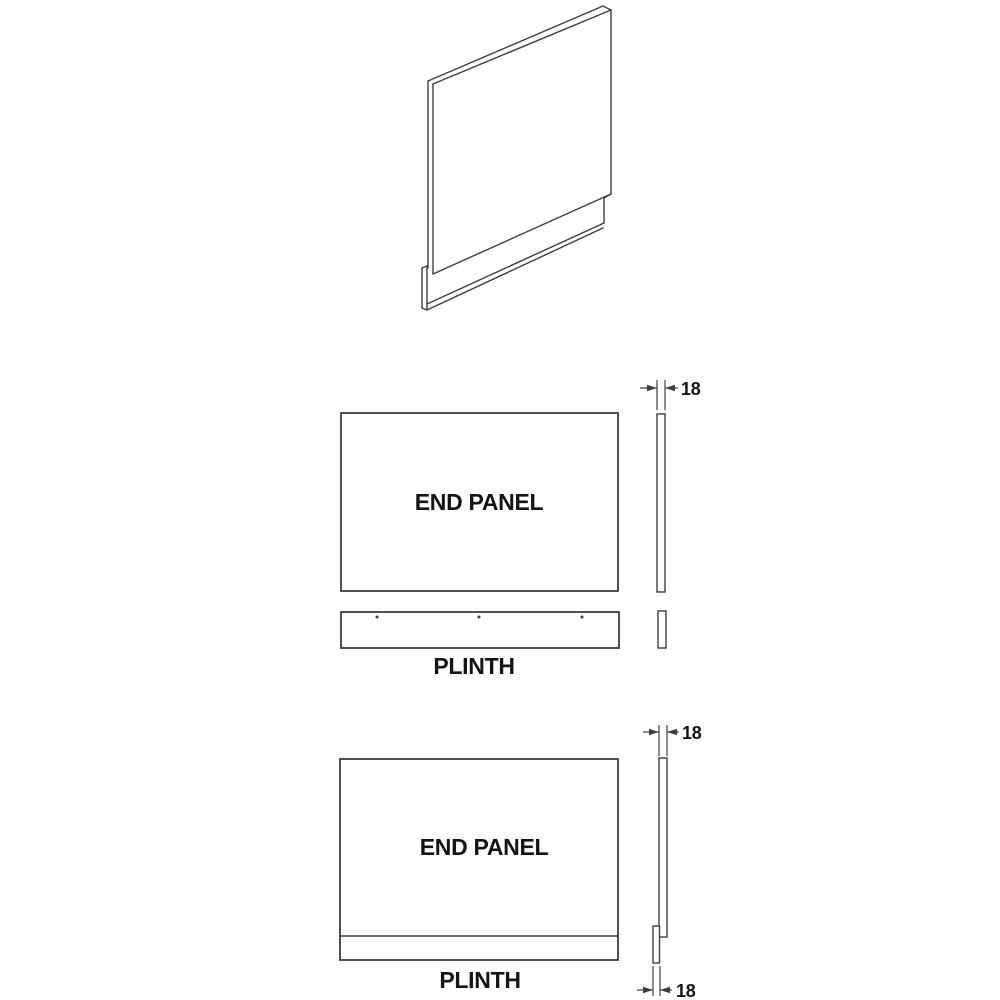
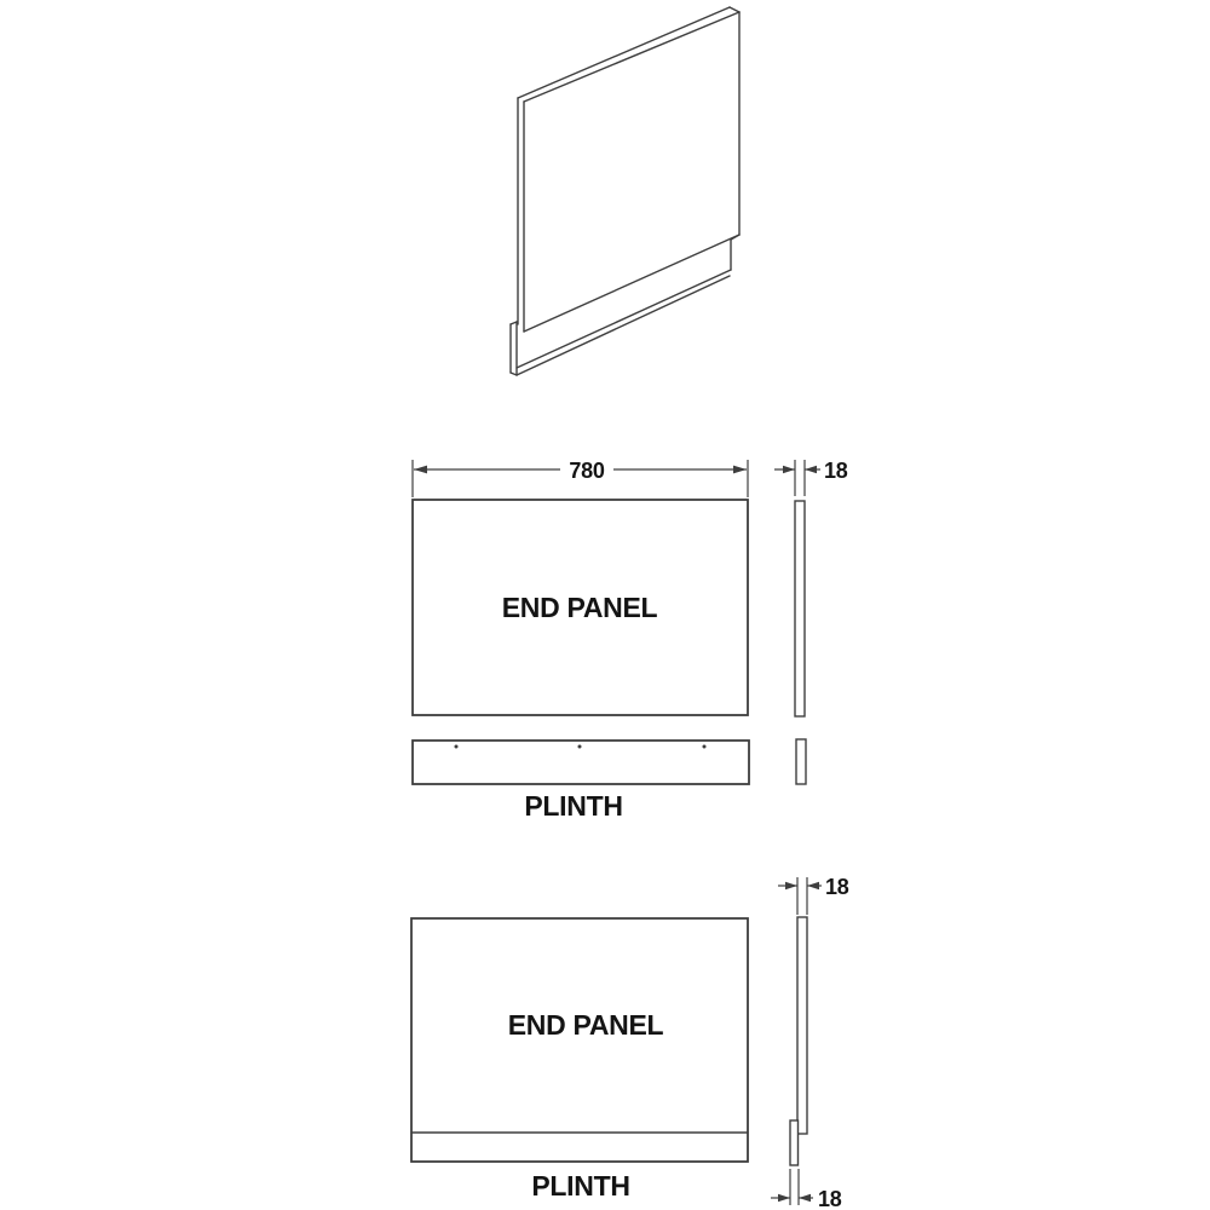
+ 780
  END PANEL
  18
  PLINTH
  18
  END PANEL
  PLINTH
  18
